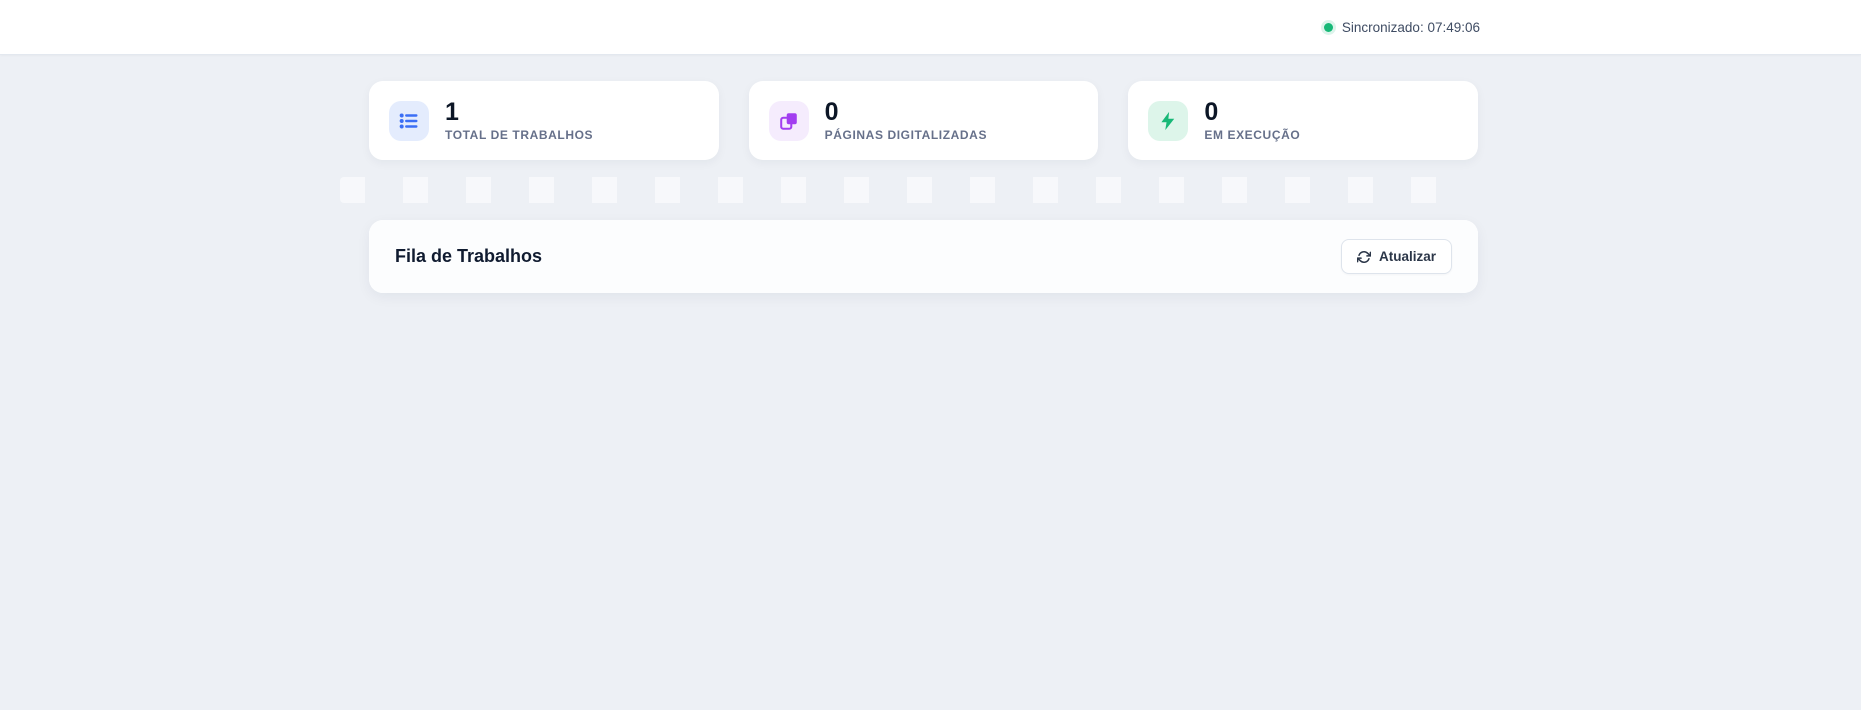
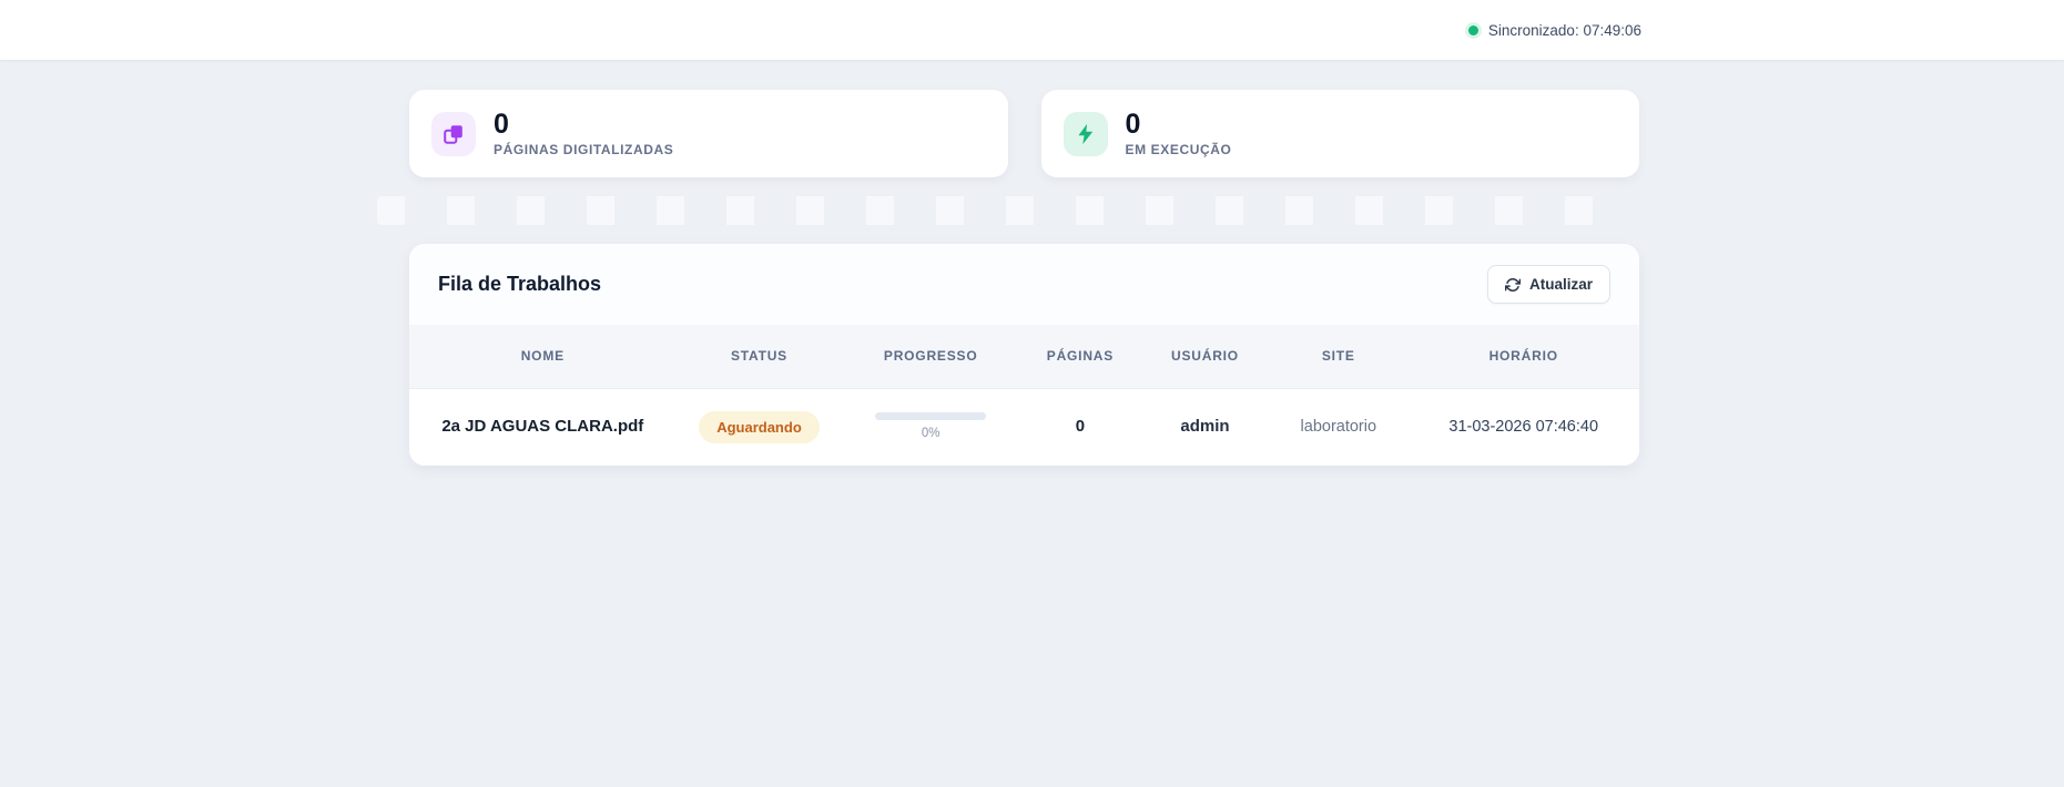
  Sincronizado: 07:49:06
- 1
- TOTAL DE TRABALHOS
  0
  PÁGINAS DIGITALIZADAS
  0
  EM EXECUÇÃO
  Fila de Trabalhos
  Atualizar
+ NOME	STATUS	PROGRESSO	PÁGINAS	USUÁRIO	SITE	HORÁRIO
+ 2a JD AGUAS CLARA.pdf	Aguardando	0%	0	admin	laboratorio	31-03-2026 07:46:40
